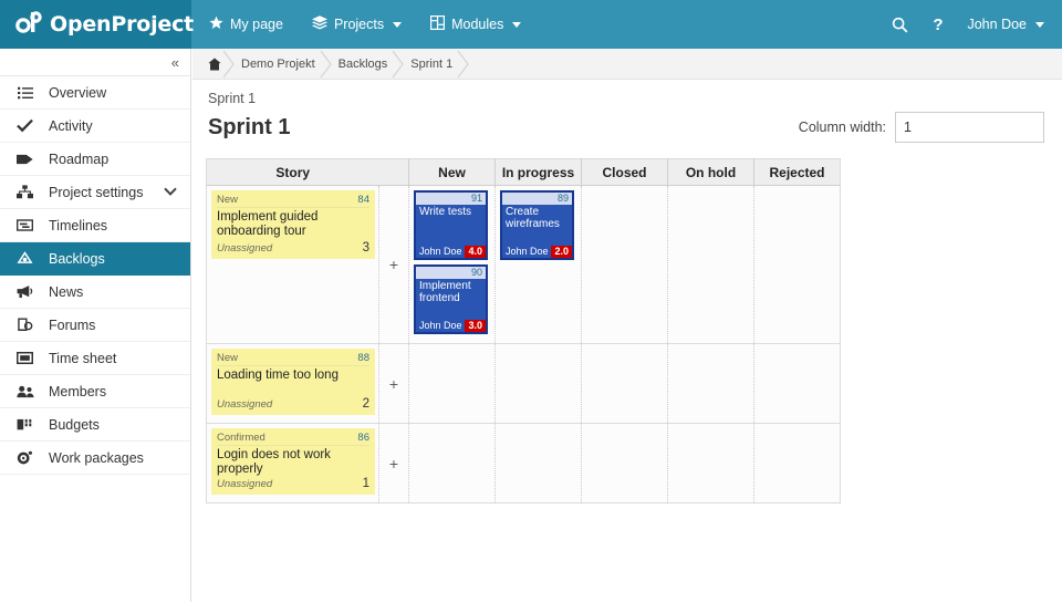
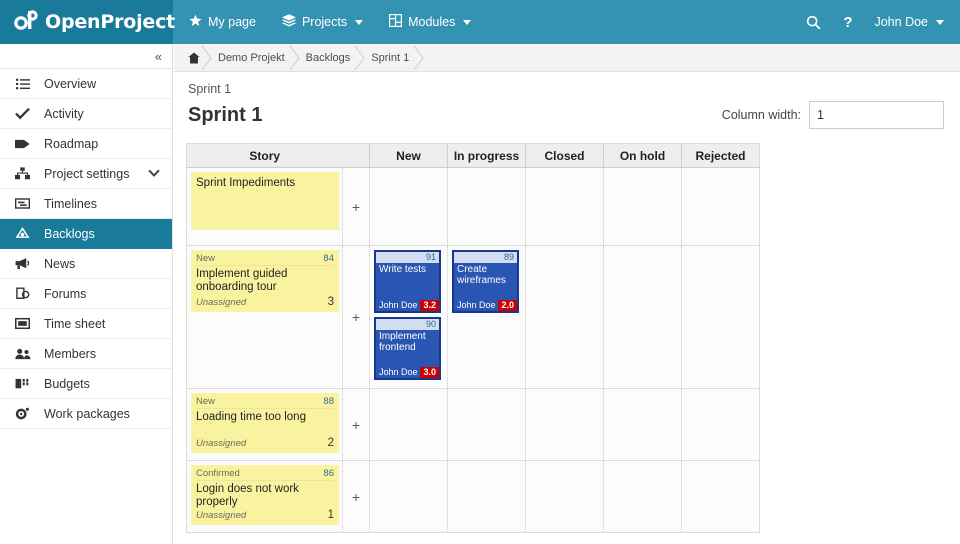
  OpenProject
  My page
  Projects
  Modules
  ?
  John Doe
  «
  Overview
  Activity
  Roadmap
  Project settings
  Timelines
  Backlogs
  News
  Forums
  Time sheet
  Members
  Budgets
  Work packages
  Demo Projekt
  Backlogs
  Sprint 1
  Sprint 1
  Sprint 1
  Column width:
  1
  Story		New	In progress	Closed	On hold	Rejected
+ Sprint Impediments	+
- New 84Implement guided onboarding tourUnassigned 3	+	91Write testsJohn Doe 4.090Implement frontendJohn Doe 3.0	89Create wireframesJohn Doe 2.0
+ New 84Implement guided onboarding tourUnassigned 3	+	91Write testsJohn Doe 3.290Implement frontendJohn Doe 3.0	89Create wireframesJohn Doe 2.0
  New 88Loading time too longUnassigned 2	+
  Confirmed 86Login does not work properlyUnassigned 1	+
